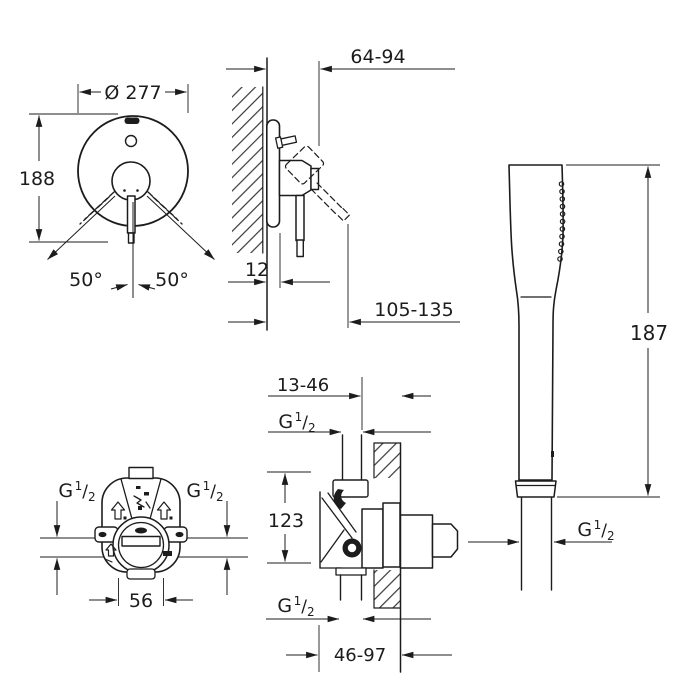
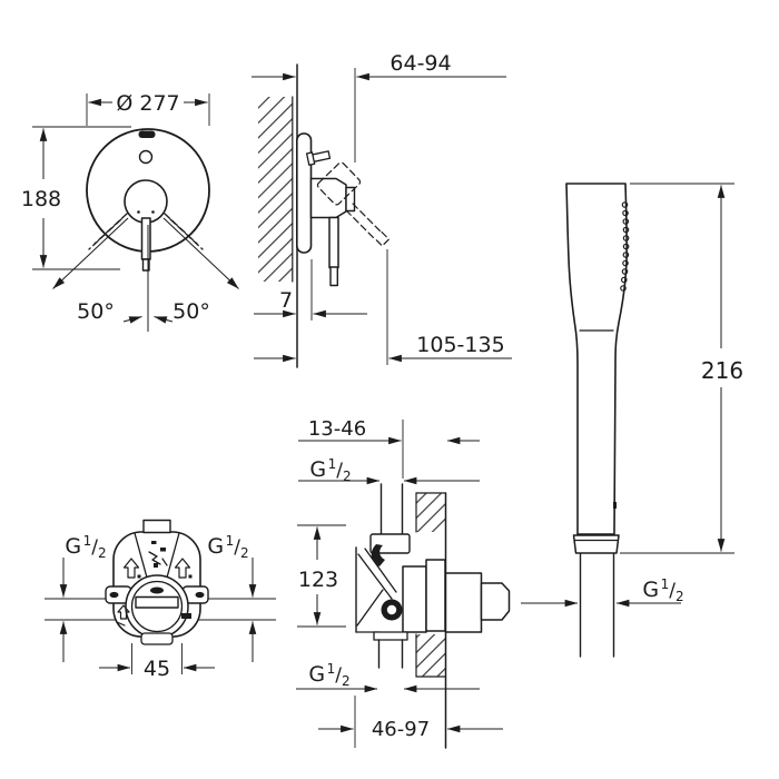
  Ø 277
  188
  50°
  50°
  64-94
- 12
+ 7
  105-135
- 187
+ 216
  G1/2
  G1/2
  G1/2
- 56
+ 45
  13-46
  G1/2
  123
  G1/2
  46-97
